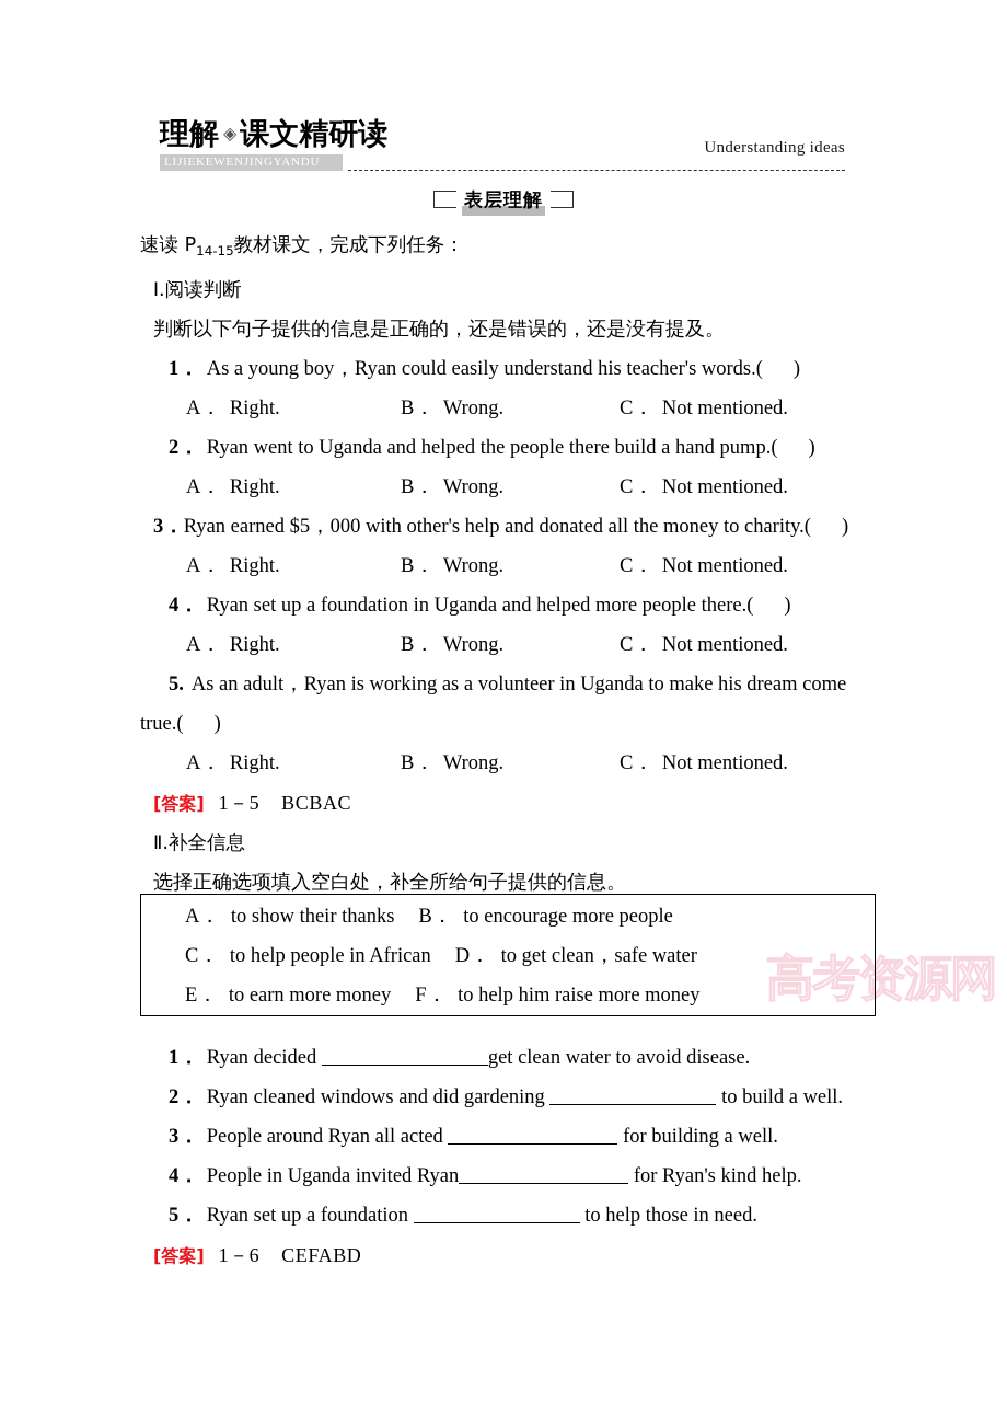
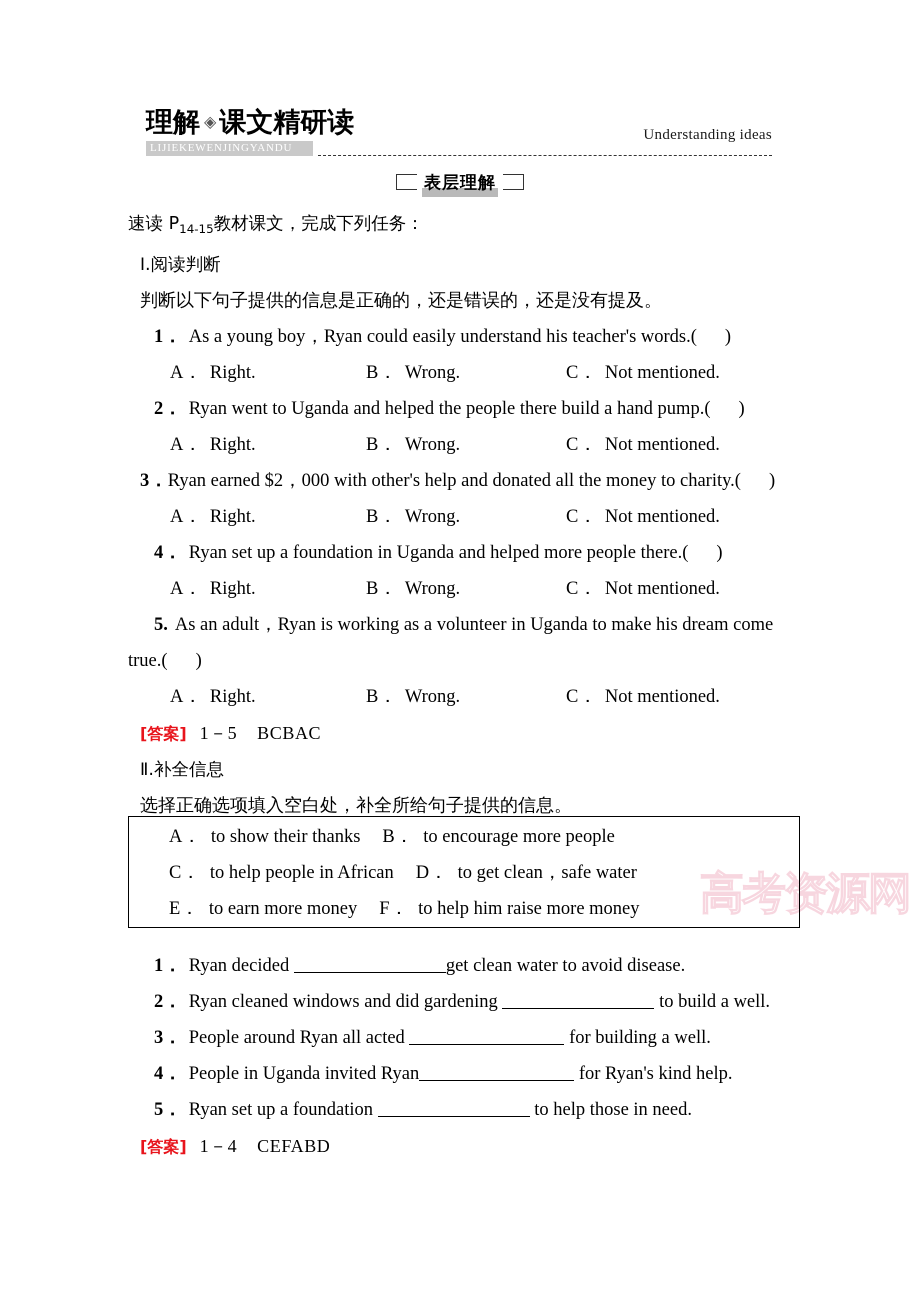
  理解 ◈ 课文精研读
  LIJIEKEWENJINGYANDU
  Understanding ideas
  表层理解
  速读 P14-15教材课文，完成下列任务：
  Ⅰ.阅读判断
  判断以下句子提供的信息是正确的，还是错误的，还是没有提及。
  1． As a young boy，Ryan could easily understand his teacher's words.( )
  A． Right.
  B． Wrong.
  C． Not mentioned.
  2． Ryan went to Uganda and helped the people there build a hand pump.( )
  A． Right.
  B． Wrong.
  C． Not mentioned.
- 3．Ryan earned $5，000 with other's help and donated all the money to charity.( )
+ 3．Ryan earned $2，000 with other's help and donated all the money to charity.( )
  A． Right.
  B． Wrong.
  C． Not mentioned.
  4． Ryan set up a foundation in Uganda and helped more people there.( )
  A． Right.
  B． Wrong.
  C． Not mentioned.
  5. As an adult，Ryan is working as a volunteer in Uganda to make his dream come
  true.( )
  A． Right.
  B． Wrong.
  C． Not mentioned.
  [答案] 1－5 BCBAC
  Ⅱ.补全信息
  选择正确选项填入空白处，补全所给句子提供的信息。
  1． Ryan decided get clean water to avoid disease.
  2． Ryan cleaned windows and did gardening to build a well.
  3． People around Ryan all acted for building a well.
  4． People in Uganda invited Ryan for Ryan's kind help.
  5． Ryan set up a foundation to help those in need.
- [答案] 1－6 CEFABD
+ [答案] 1－4 CEFABD
  高考资源网
  A． to show their thanks B． to encourage more people
  C． to help people in African D． to get clean，safe water
  E． to earn more money F． to help him raise more money
